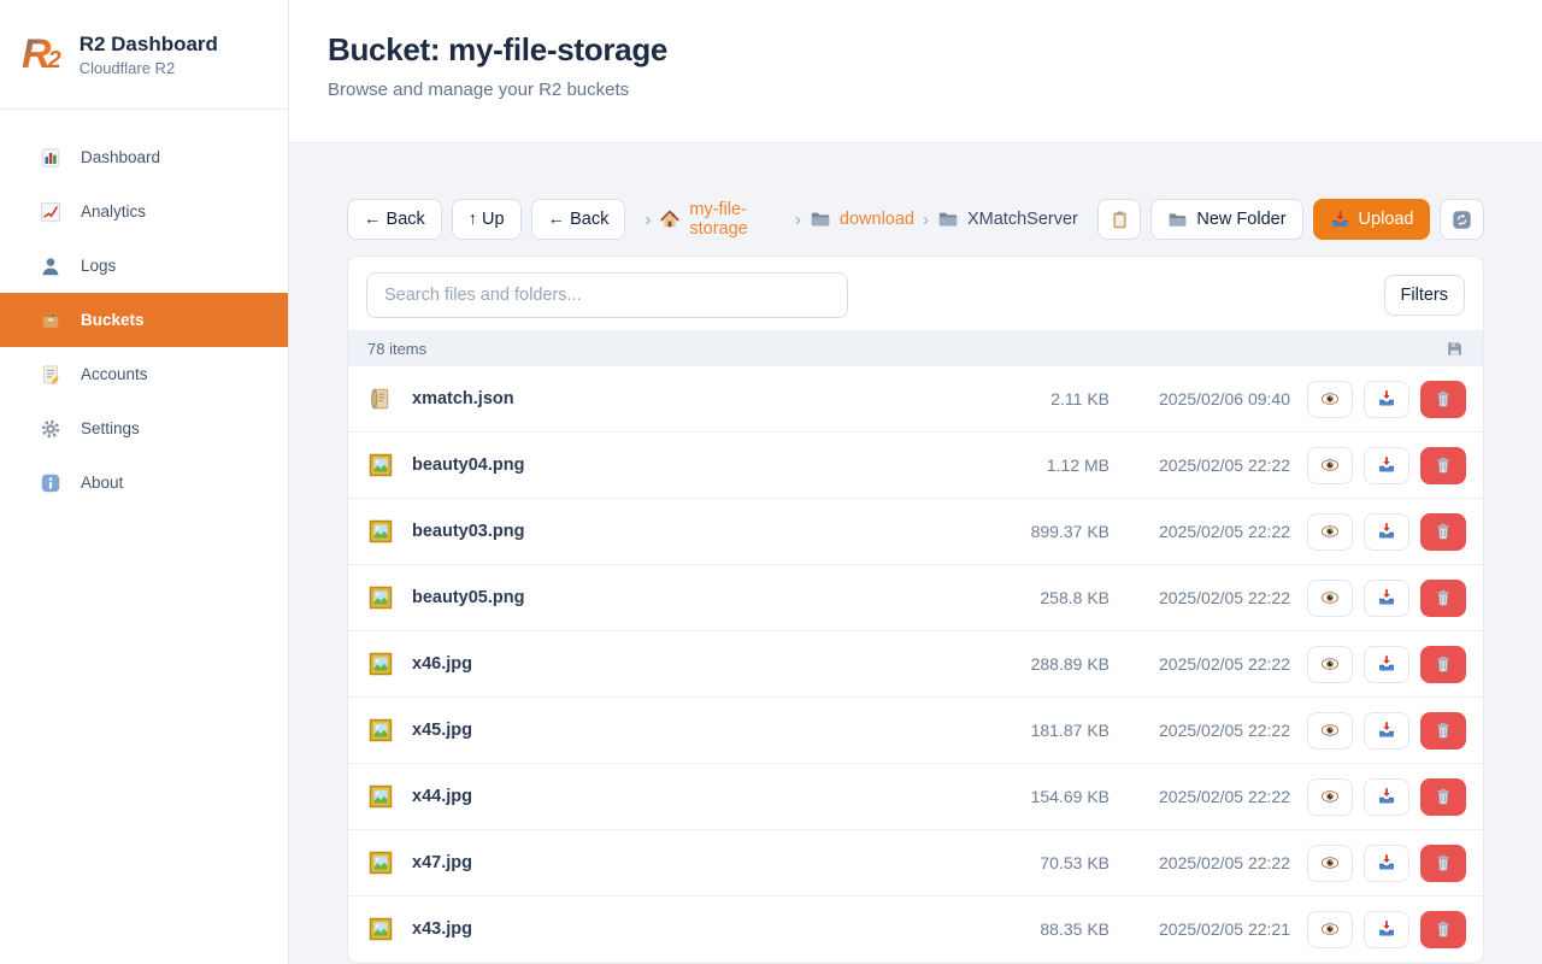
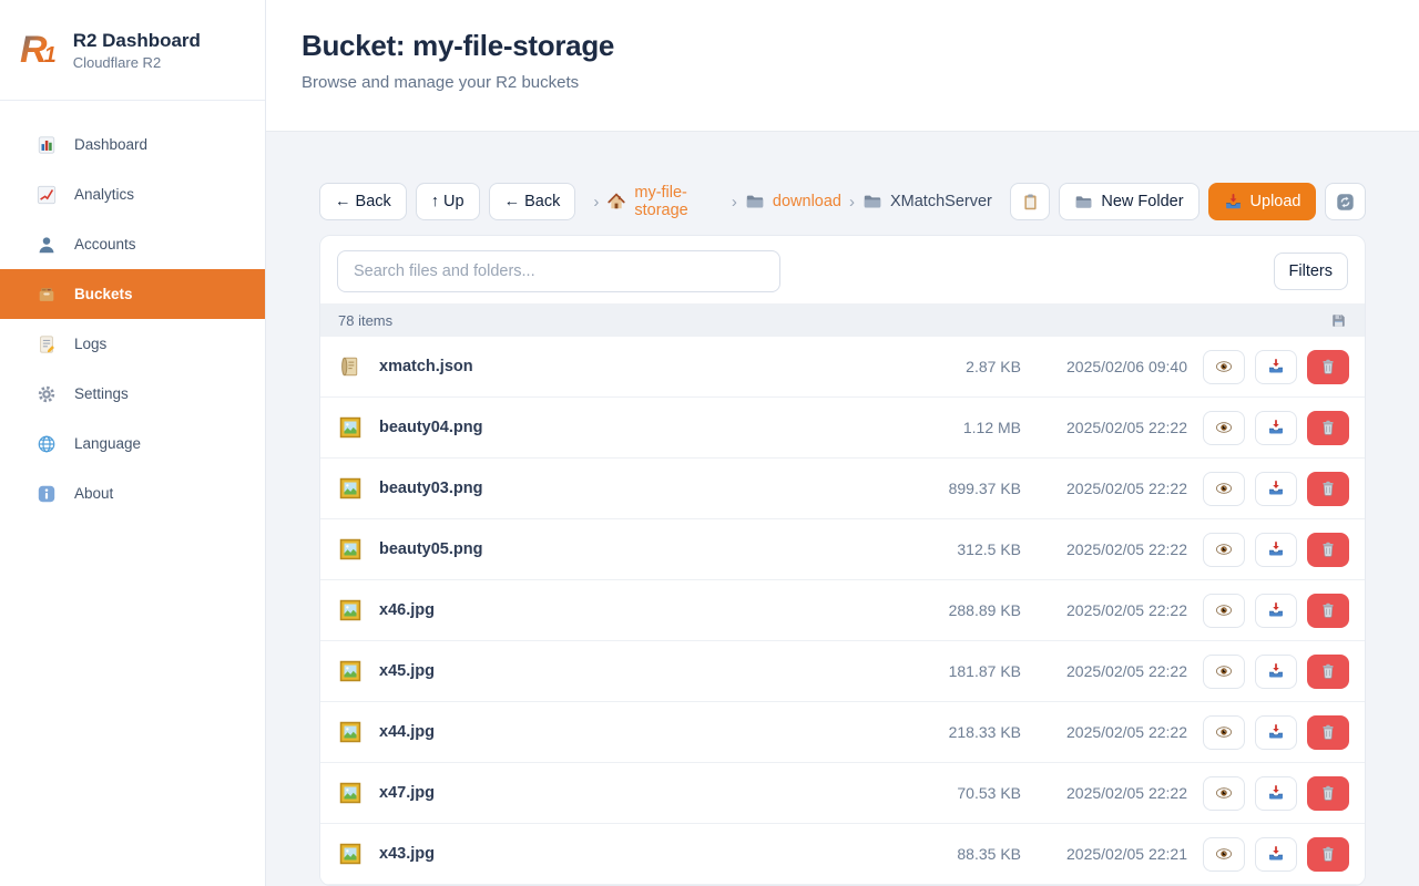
- R2
+ R1
  R2 Dashboard
  Cloudflare R2
  Dashboard
  Analytics
- Logs
+ Accounts
  Buckets
- Accounts
+ Logs
  Settings
+ Language
  About
  Bucket: my-file-storage
  Browse and manage your R2 buckets
  ← Back
  ↑ Up
  ← Back
  ›
  my-file-storage
  ›
  download
  ›
  XMatchServer
  New Folder
  Upload
  Search files and folders...
  Filters
  78 items
  xmatch.json
- 2.11 KB
+ 2.87 KB
  2025/02/06 09:40
  beauty04.png
  1.12 MB
  2025/02/05 22:22
  beauty03.png
  899.37 KB
  2025/02/05 22:22
  beauty05.png
- 258.8 KB
+ 312.5 KB
  2025/02/05 22:22
  x46.jpg
  288.89 KB
  2025/02/05 22:22
  x45.jpg
  181.87 KB
  2025/02/05 22:22
  x44.jpg
- 154.69 KB
+ 218.33 KB
  2025/02/05 22:22
  x47.jpg
  70.53 KB
  2025/02/05 22:22
  x43.jpg
  88.35 KB
  2025/02/05 22:21
